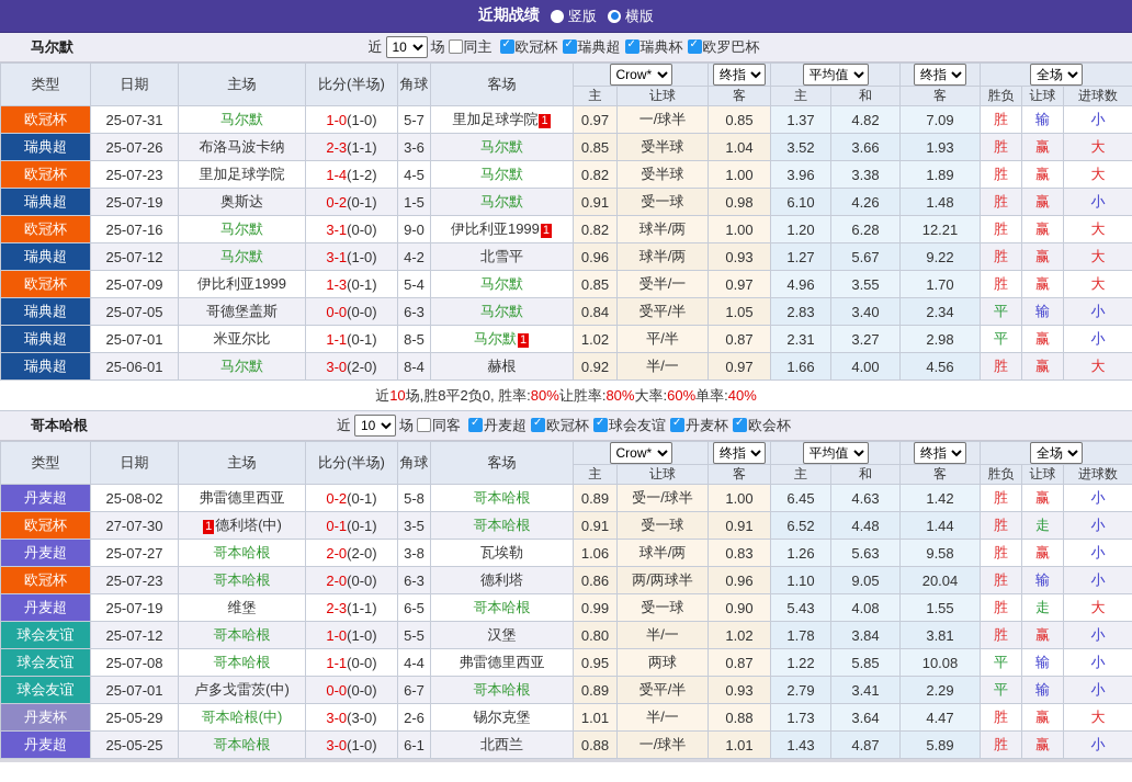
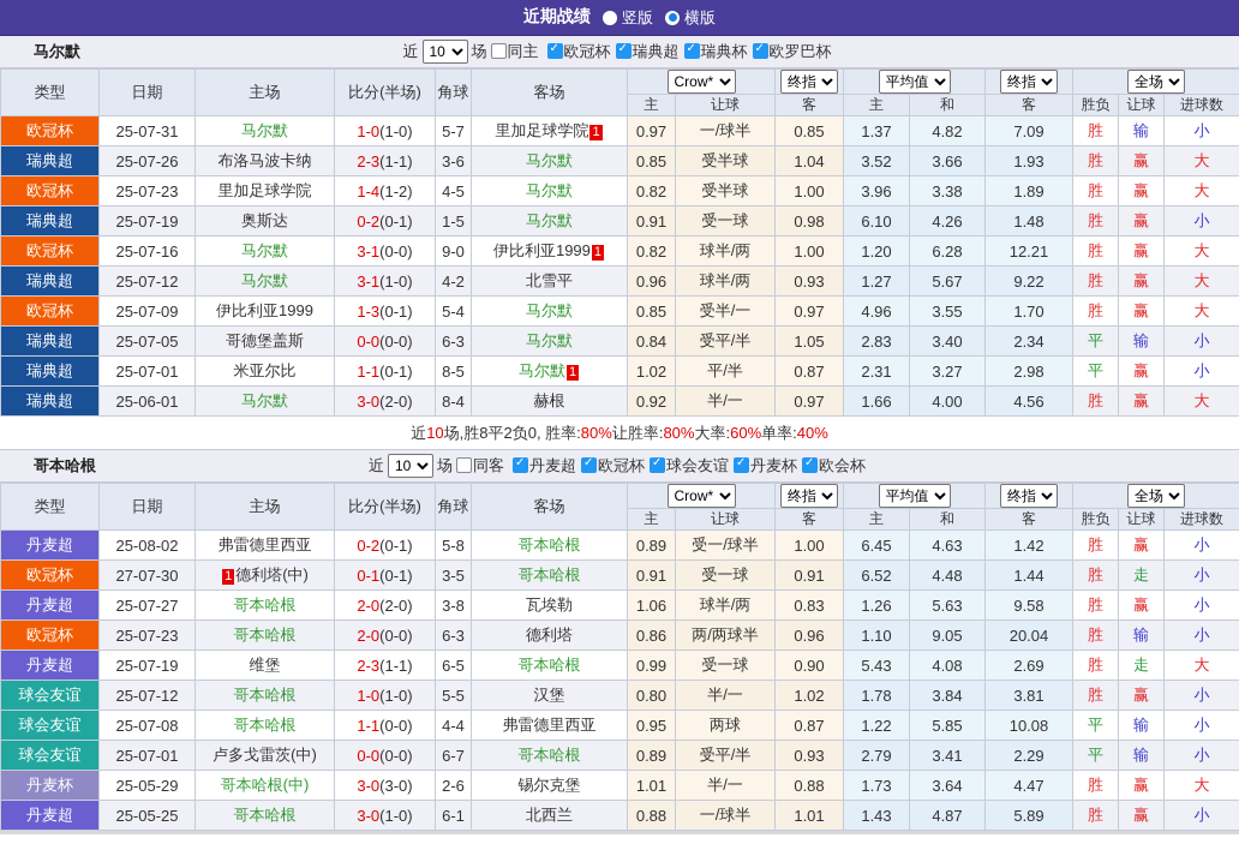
  近期战绩
  竖版
  横版
  马尔默
  近
  10
  场
  同主
  欧冠杯 瑞典超 瑞典杯 欧罗巴杯
  类型	日期	主场	比分(半场)	角球	客场	Crow*	终指	平均值	终指	全场
  主	让球	客	主	和	客	胜负	让球	进球数
  欧冠杯	25-07-31	马尔默	1-0(1-0)	5-7	里加足球学院 1	0.97	一/球半	0.85	1.37	4.82	7.09	胜	输	小
  瑞典超	25-07-26	布洛马波卡纳	2-3(1-1)	3-6	马尔默	0.85	受半球	1.04	3.52	3.66	1.93	胜	赢	大
  欧冠杯	25-07-23	里加足球学院	1-4(1-2)	4-5	马尔默	0.82	受半球	1.00	3.96	3.38	1.89	胜	赢	大
  瑞典超	25-07-19	奥斯达	0-2(0-1)	1-5	马尔默	0.91	受一球	0.98	6.10	4.26	1.48	胜	赢	小
  欧冠杯	25-07-16	马尔默	3-1(0-0)	9-0	伊比利亚1999 1	0.82	球半/两	1.00	1.20	6.28	12.21	胜	赢	大
  瑞典超	25-07-12	马尔默	3-1(1-0)	4-2	北雪平	0.96	球半/两	0.93	1.27	5.67	9.22	胜	赢	大
  欧冠杯	25-07-09	伊比利亚1999	1-3(0-1)	5-4	马尔默	0.85	受半/一	0.97	4.96	3.55	1.70	胜	赢	大
  瑞典超	25-07-05	哥德堡盖斯	0-0(0-0)	6-3	马尔默	0.84	受平/半	1.05	2.83	3.40	2.34	平	输	小
  瑞典超	25-07-01	米亚尔比	1-1(0-1)	8-5	马尔默 1	1.02	平/半	0.87	2.31	3.27	2.98	平	赢	小
  瑞典超	25-06-01	马尔默	3-0(2-0)	8-4	赫根	0.92	半/一	0.97	1.66	4.00	4.56	胜	赢	大
  近
  10
  场,胜8平2负0, 胜率:
  80%
  让胜率:
  80%
  大率:
  60%
  单率:
  40%
  哥本哈根
  近
  10
  场
  同客
  丹麦超 欧冠杯 球会友谊 丹麦杯 欧会杯
  类型	日期	主场	比分(半场)	角球	客场	Crow*	终指	平均值	终指	全场
  主	让球	客	主	和	客	胜负	让球	进球数
  丹麦超	25-08-02	弗雷德里西亚	0-2(0-1)	5-8	哥本哈根	0.89	受一/球半	1.00	6.45	4.63	1.42	胜	赢	小
  欧冠杯	27-07-30	1 德利塔(中)	0-1(0-1)	3-5	哥本哈根	0.91	受一球	0.91	6.52	4.48	1.44	胜	走	小
  丹麦超	25-07-27	哥本哈根	2-0(2-0)	3-8	瓦埃勒	1.06	球半/两	0.83	1.26	5.63	9.58	胜	赢	小
  欧冠杯	25-07-23	哥本哈根	2-0(0-0)	6-3	德利塔	0.86	两/两球半	0.96	1.10	9.05	20.04	胜	输	小
- 丹麦超	25-07-19	维堡	2-3(1-1)	6-5	哥本哈根	0.99	受一球	0.90	5.43	4.08	1.55	胜	走	大
+ 丹麦超	25-07-19	维堡	2-3(1-1)	6-5	哥本哈根	0.99	受一球	0.90	5.43	4.08	2.69	胜	走	大
  球会友谊	25-07-12	哥本哈根	1-0(1-0)	5-5	汉堡	0.80	半/一	1.02	1.78	3.84	3.81	胜	赢	小
  球会友谊	25-07-08	哥本哈根	1-1(0-0)	4-4	弗雷德里西亚	0.95	两球	0.87	1.22	5.85	10.08	平	输	小
  球会友谊	25-07-01	卢多戈雷茨(中)	0-0(0-0)	6-7	哥本哈根	0.89	受平/半	0.93	2.79	3.41	2.29	平	输	小
  丹麦杯	25-05-29	哥本哈根(中)	3-0(3-0)	2-6	锡尔克堡	1.01	半/一	0.88	1.73	3.64	4.47	胜	赢	大
  丹麦超	25-05-25	哥本哈根	3-0(1-0)	6-1	北西兰	0.88	一/球半	1.01	1.43	4.87	5.89	胜	赢	小
